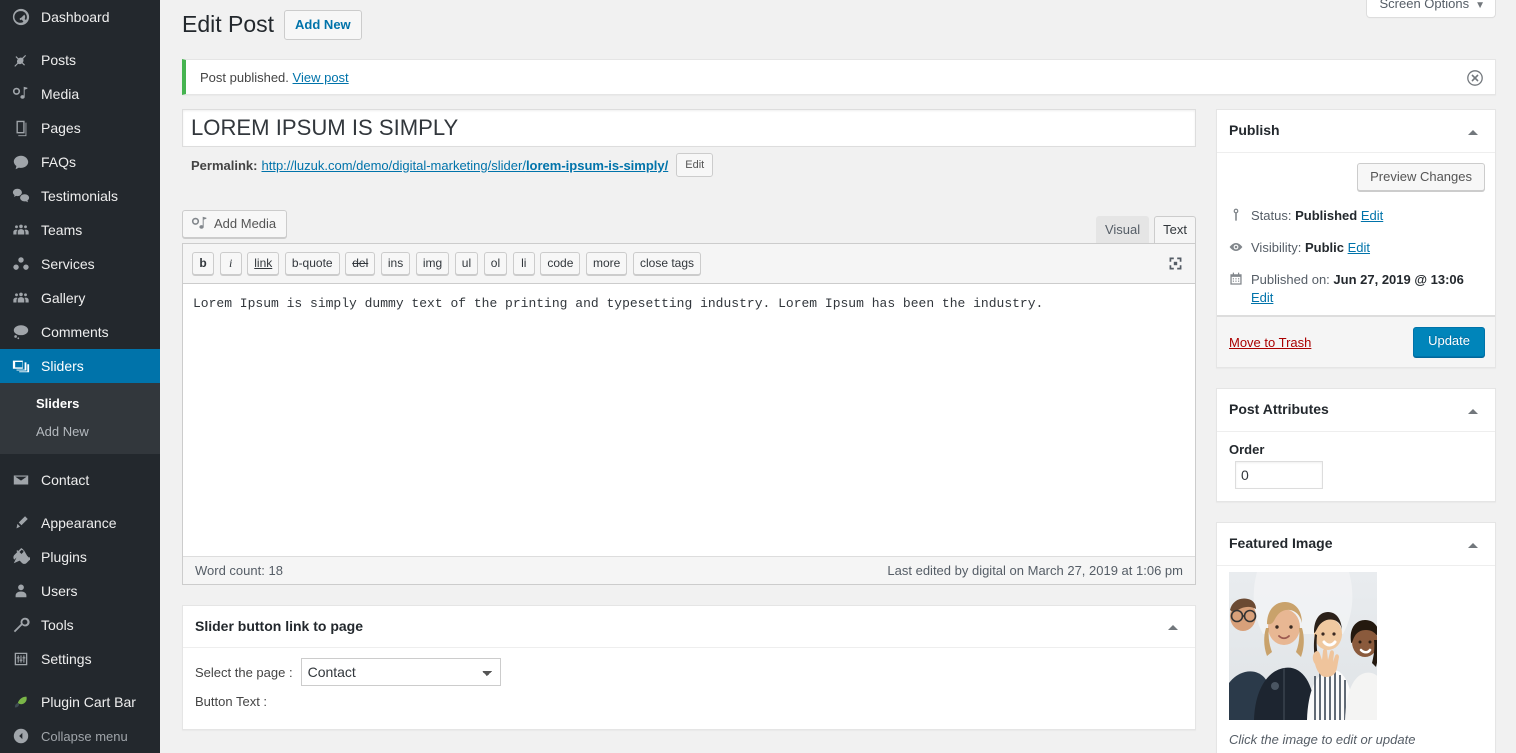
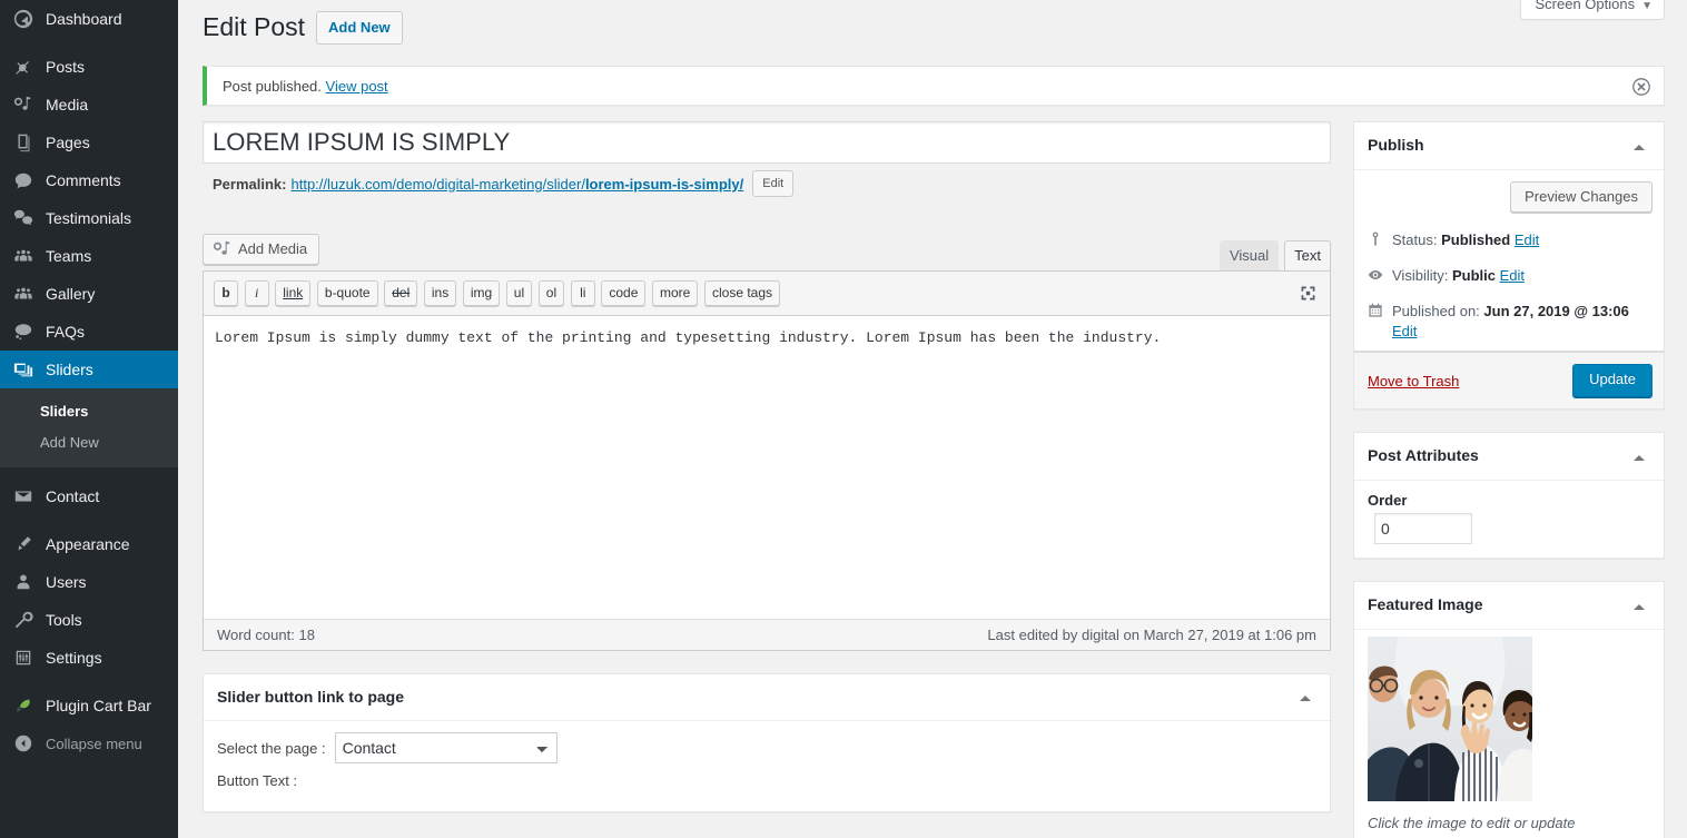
  Dashboard
  Posts
  Media
  Pages
- FAQs
+ Comments
  Testimonials
  Teams
- Services
  Gallery
- Comments
+ FAQs
  Sliders
  Sliders
  Add New
  Contact
  Appearance
- Plugins
  Users
  Tools
  Settings
  Plugin Cart Bar
  Collapse menu
  Screen Options ▼
  Edit Post
  Add New
  Post published. View post
  LOREM IPSUM IS SIMPLY
  Permalink:
  http://luzuk.com/demo/digital-marketing/slider/lorem-ipsum-is-simply/
  Edit
  Add Media
  Visual
  Text
  b i link b-quote del ins img ul ol li code more close tags
  Lorem Ipsum is simply dummy text of the printing and typesetting industry. Lorem Ipsum has been the industry.
  Word count: 18
  Last edited by digital on March 27, 2019 at 1:06 pm
  Slider button link to page
  Select the page :
  Contact
  Button Text :
  Publish
  Preview Changes
  Status: Published Edit
  Visibility: Public Edit
  Published on: Jun 27, 2019 @ 13:06 Edit
  Move to Trash
  Update
  Post Attributes
  Order
  0
  Featured Image
  Click the image to edit or update
